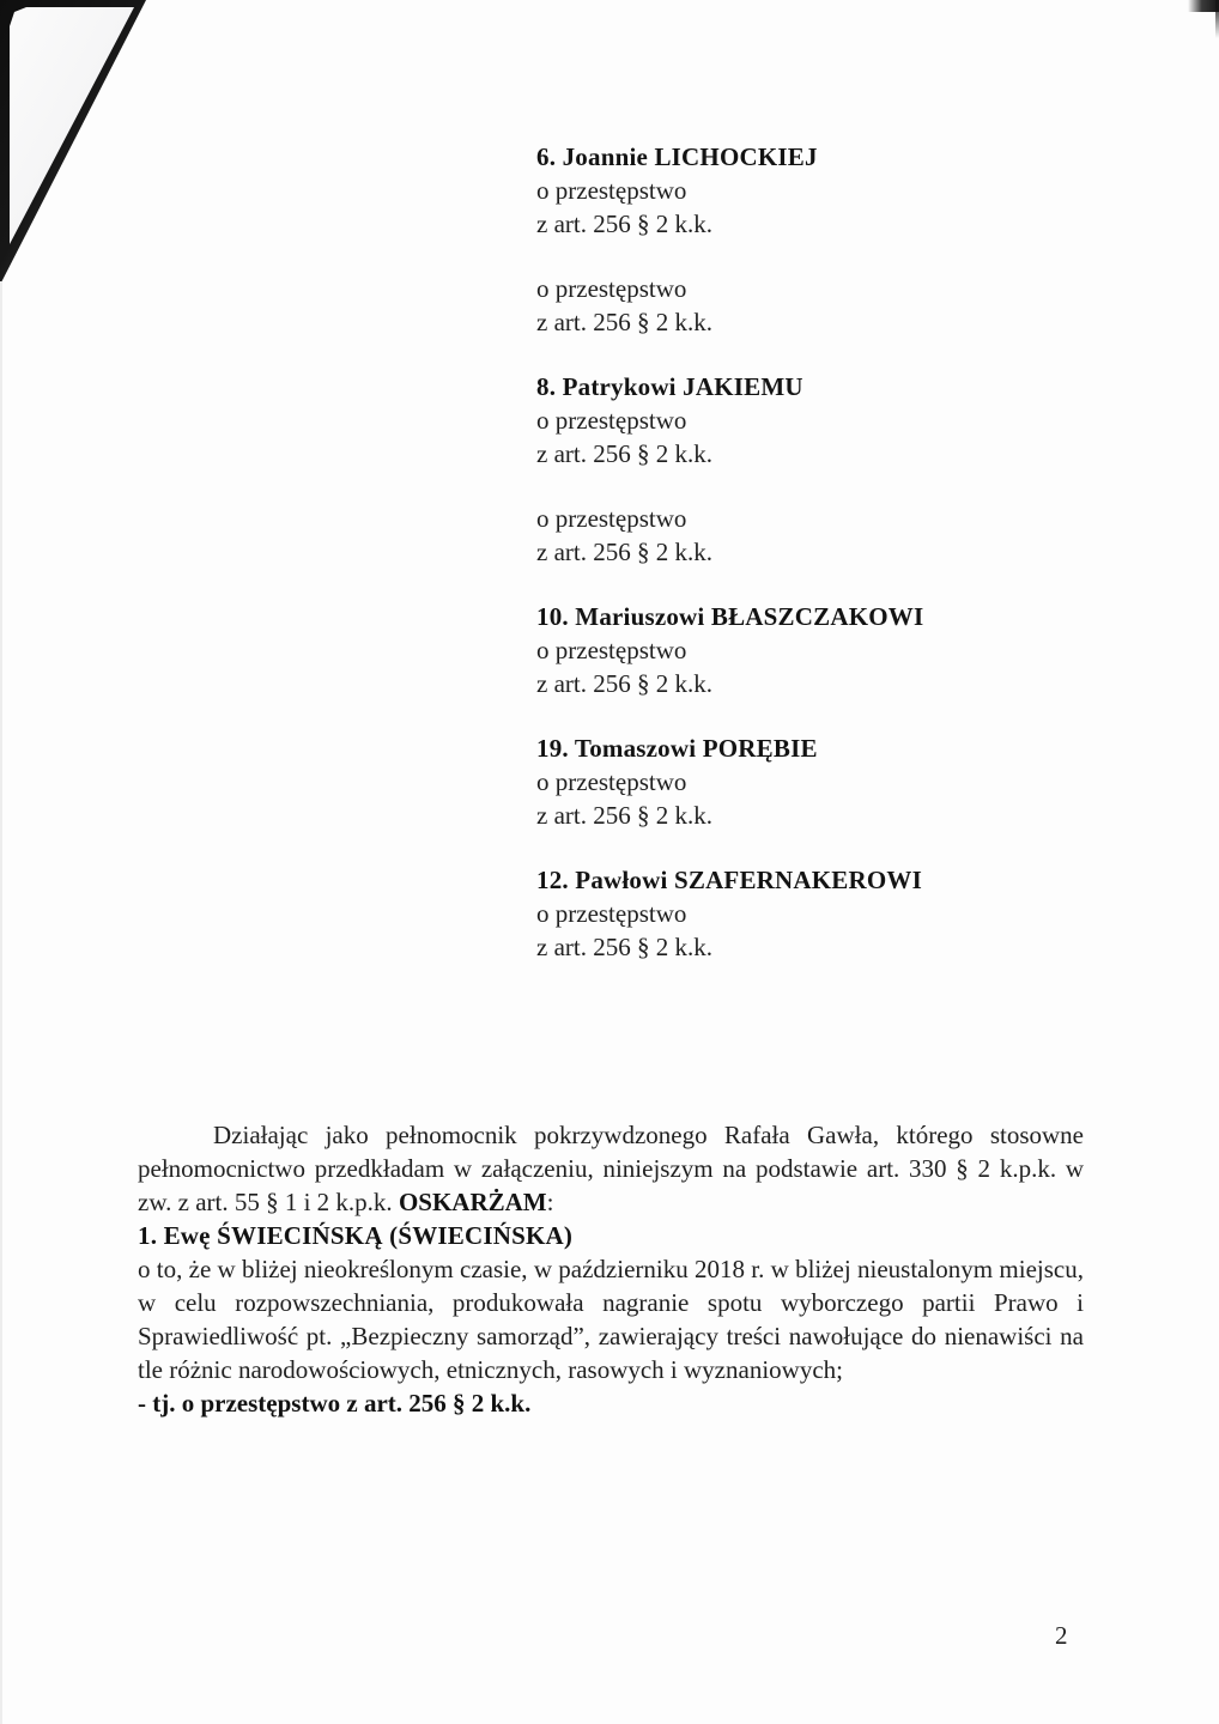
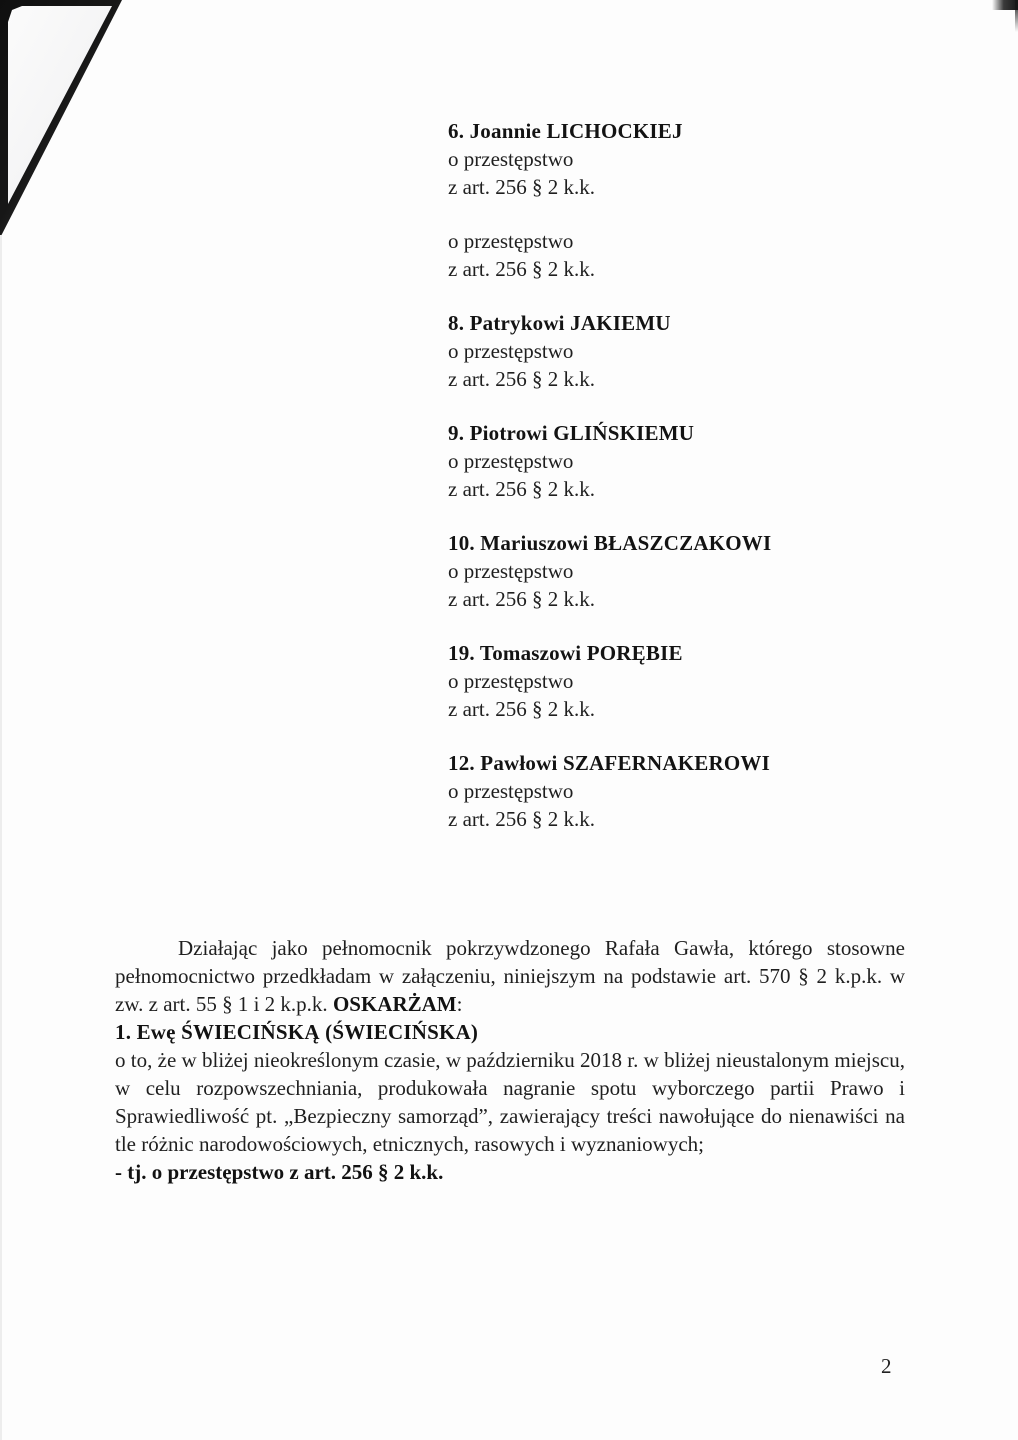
  6. Joannie LICHOCKIEJ
  o przestępstwo
  z art. 256 § 2 k.k.
  o przestępstwo
  z art. 256 § 2 k.k.
  8. Patrykowi JAKIEMU
  o przestępstwo
  z art. 256 § 2 k.k.
+ 9. Piotrowi GLIŃSKIEMU
  o przestępstwo
  z art. 256 § 2 k.k.
  10. Mariuszowi BŁASZCZAKOWI
  o przestępstwo
  z art. 256 § 2 k.k.
  19. Tomaszowi PORĘBIE
  o przestępstwo
  z art. 256 § 2 k.k.
  12. Pawłowi SZAFERNAKEROWI
  o przestępstwo
  z art. 256 § 2 k.k.
- Działając jako pełnomocnik pokrzywdzonego Rafała Gawła, którego stosowne pełnomocnictwo przedkładam w załączeniu, niniejszym na podstawie art. 330 § 2 k.p.k. w zw. z art. 55 § 1 i 2 k.p.k. OSKARŻAM:
+ Działając jako pełnomocnik pokrzywdzonego Rafała Gawła, którego stosowne pełnomocnictwo przedkładam w załączeniu, niniejszym na podstawie art. 570 § 2 k.p.k. w zw. z art. 55 § 1 i 2 k.p.k. OSKARŻAM:
  1. Ewę ŚWIECIŃSKĄ (ŚWIECIŃSKA)
  o to, że w bliżej nieokreślonym czasie, w październiku 2018 r. w bliżej nieustalonym miejscu, w celu rozpowszechniania, produkowała nagranie spotu wyborczego partii Prawo i Sprawiedliwość pt. „Bezpieczny samorząd”, zawierający treści nawołujące do nienawiści na tle różnic narodowościowych, etnicznych, rasowych i wyznaniowych;
  - tj. o przestępstwo z art. 256 § 2 k.k.
  2
